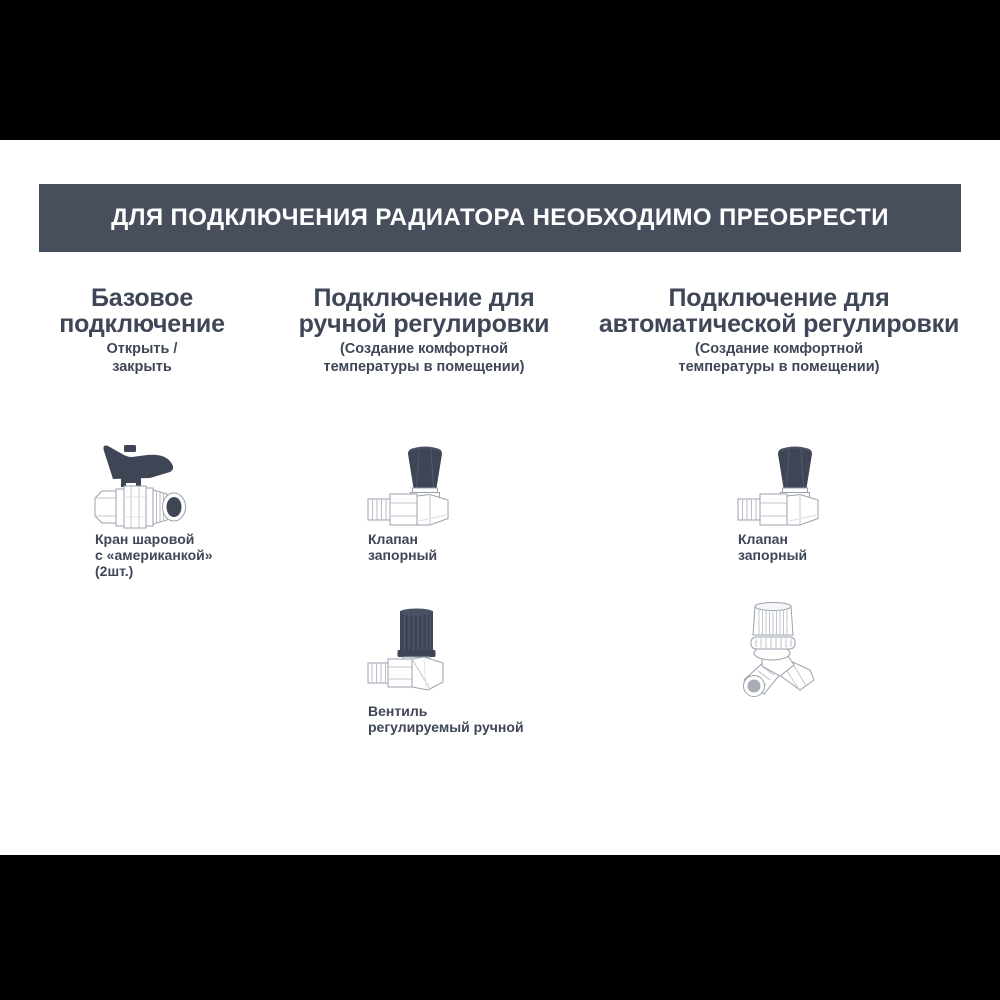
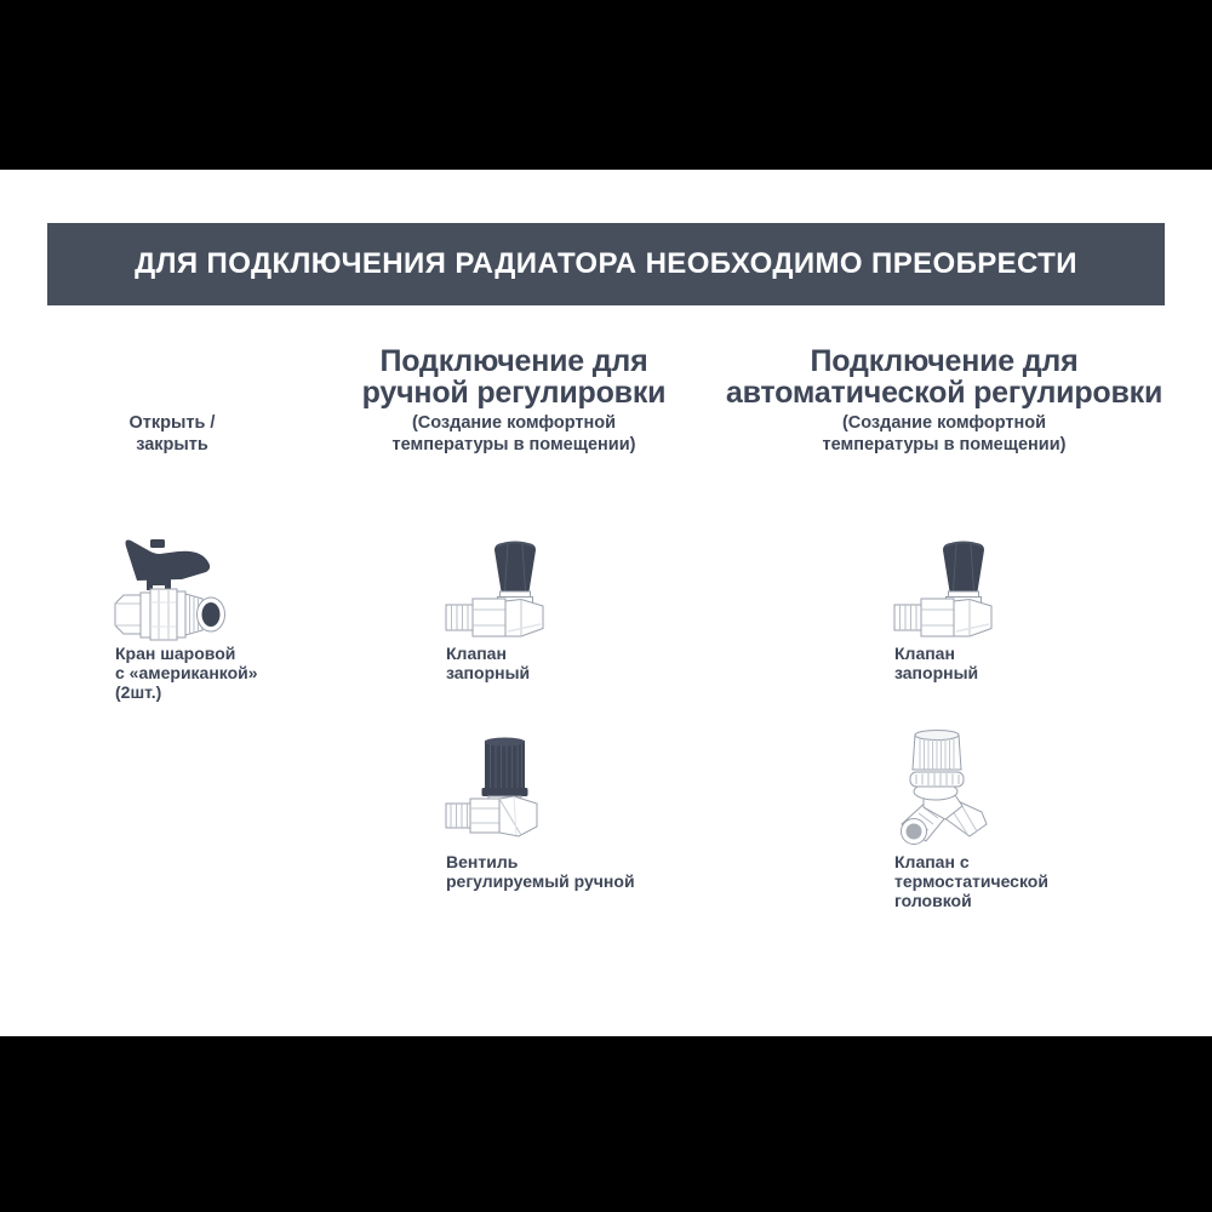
  ДЛЯ ПОДКЛЮЧЕНИЯ РАДИАТОРА НЕОБХОДИМО ПРЕОБРЕСТИ
- Базовое
- подключение
  Подключение для
  ручной регулировки
  Подключение для
  автоматической регулировки
  Открыть /
  закрыть
  (Создание комфортной
  температуры в помещении)
  (Создание комфортной
  температуры в помещении)
  Кран шаровой
  с «американкой»
  (2шт.)
  Клапан
  запорный
  Клапан
  запорный
  Вентиль
  регулируемый ручной
+ Клапан с
+ термостатической
+ головкой
